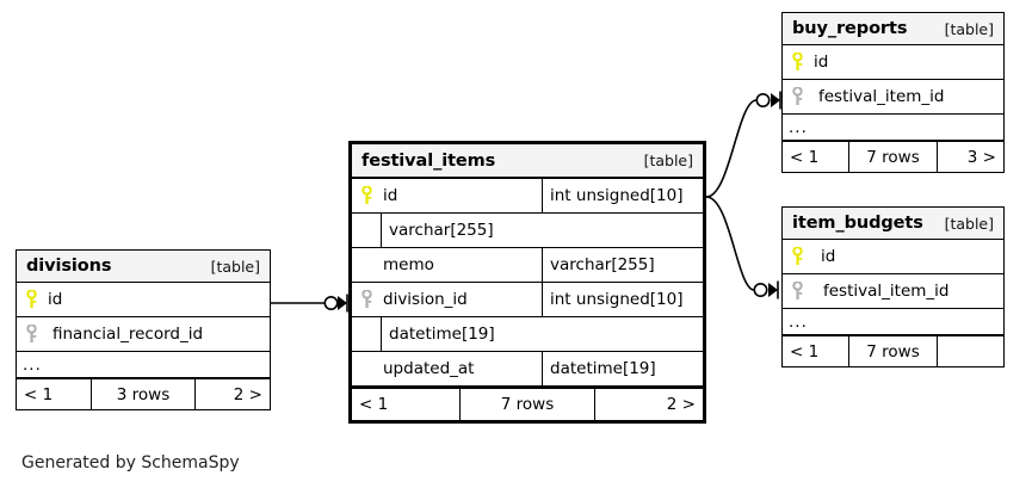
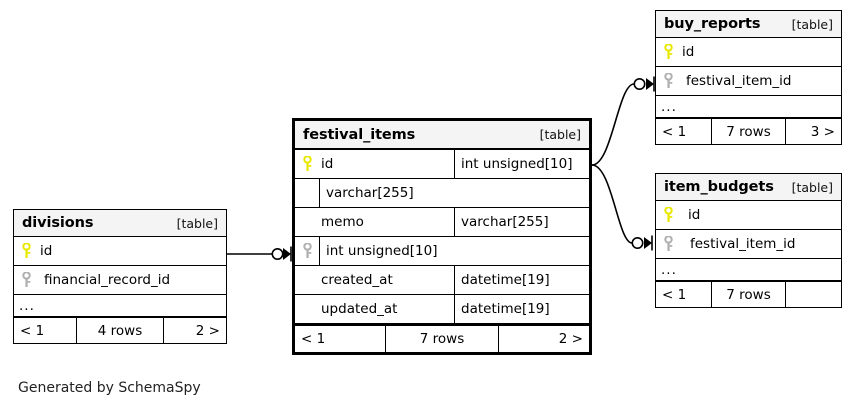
  festival_items
  [table]
  id
  int unsigned[10]
  varchar[255]
  memo
  varchar[255]
- division_id
  int unsigned[10]
+ created_at
  datetime[19]
  updated_at
  datetime[19]
  < 1
  7 rows
  2 >
  divisions
  [table]
  id
  financial_record_id
  ...
  < 1
- 3 rows
+ 4 rows
  2 >
  buy_reports
  [table]
  id
  festival_item_id
  ...
  < 1
  7 rows
  3 >
  item_budgets
  [table]
  id
  festival_item_id
  ...
  < 1
  7 rows
  Generated by SchemaSpy
